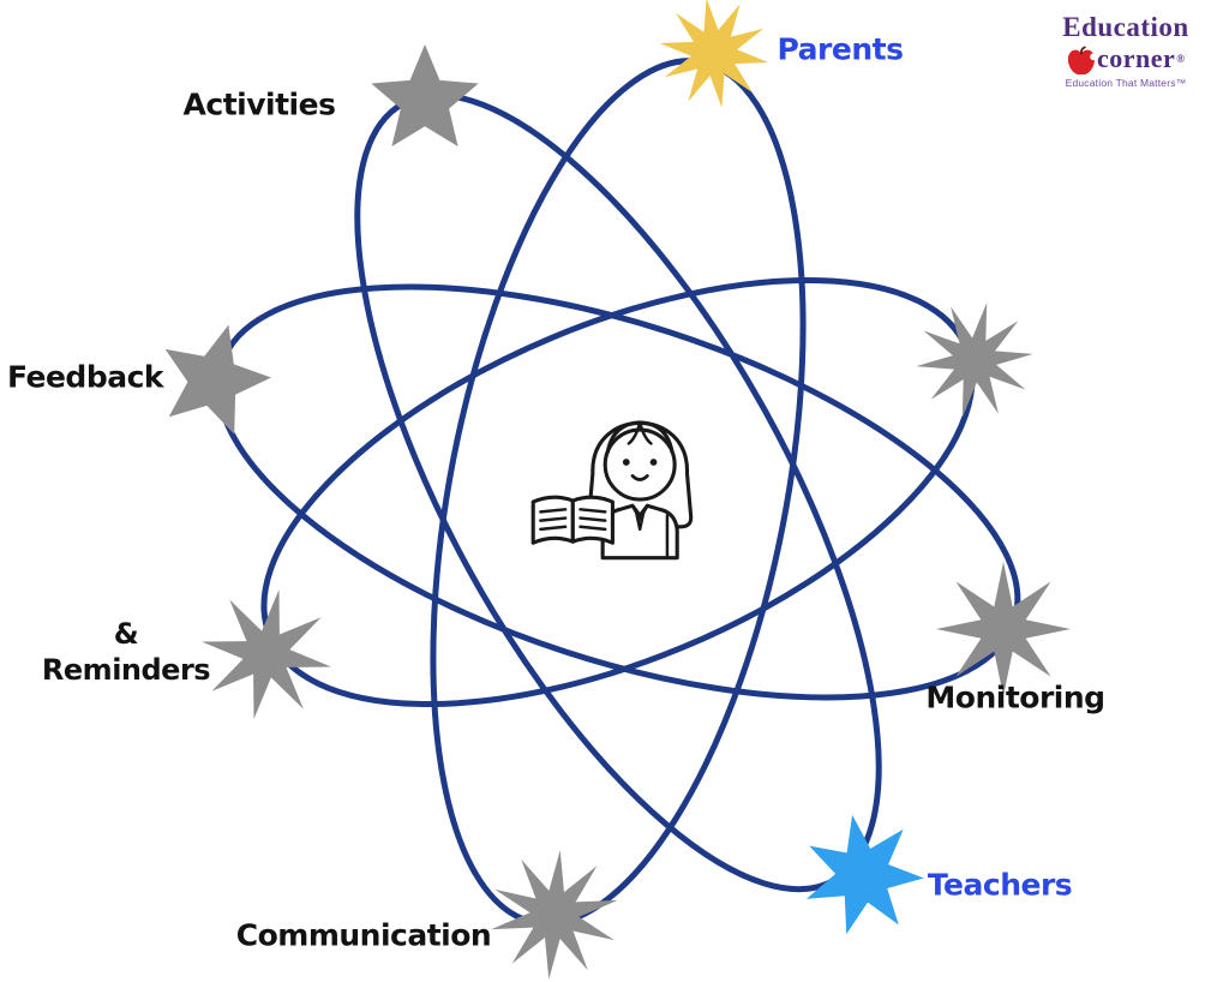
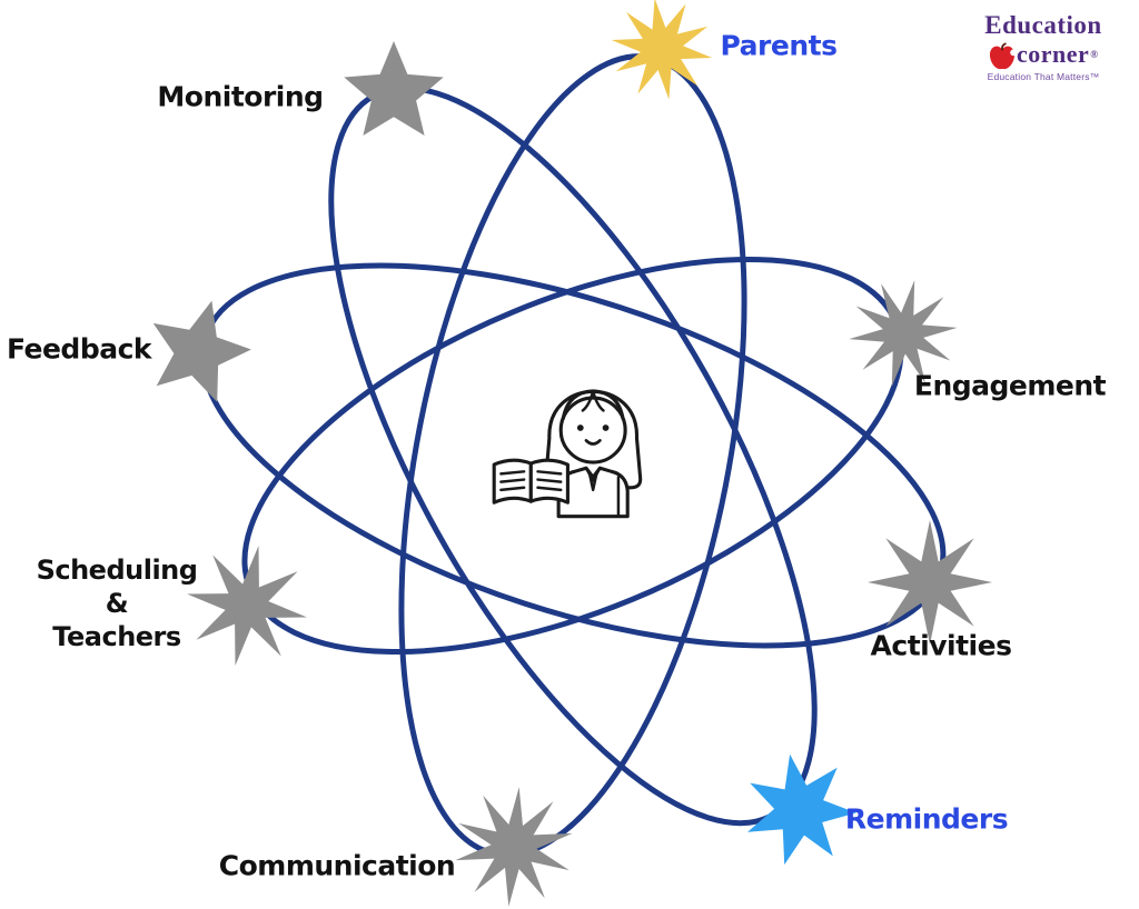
  Parents
- Activities
+ Monitoring
  Feedback
+ Scheduling
  &
- Reminders
+ Teachers
  Communication
- Teachers
+ Reminders
- Monitoring
+ Activities
+ Engagement
  Education
  corner
  ®
  Education That Matters™
